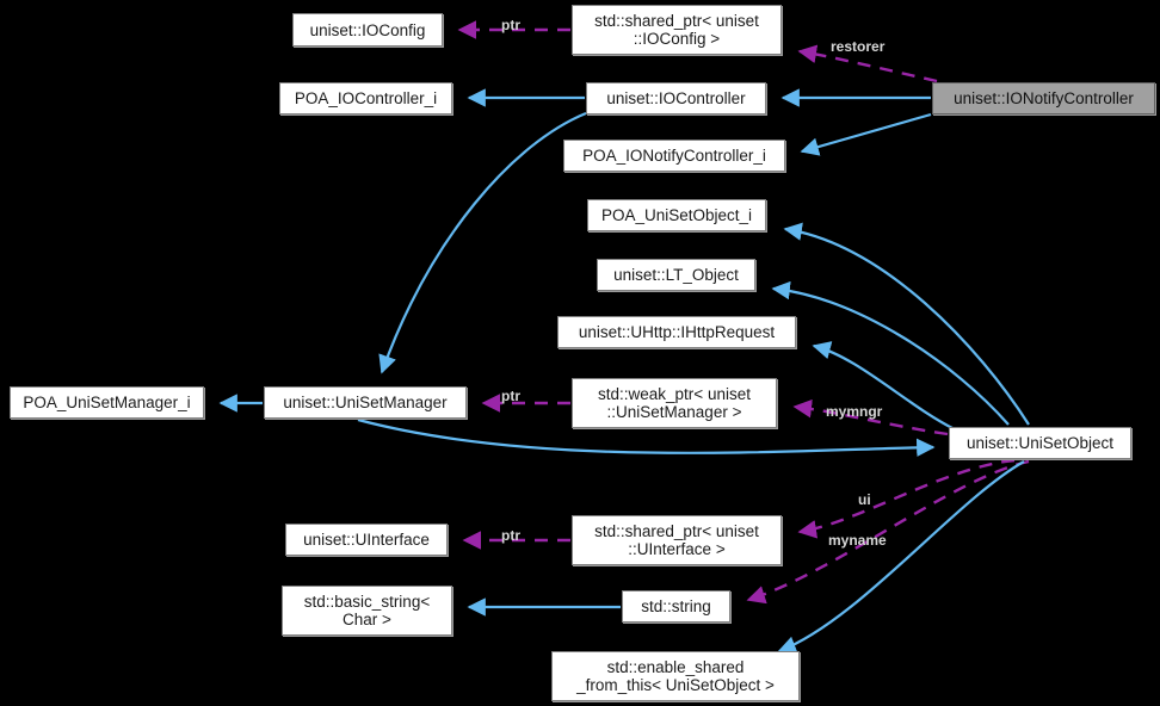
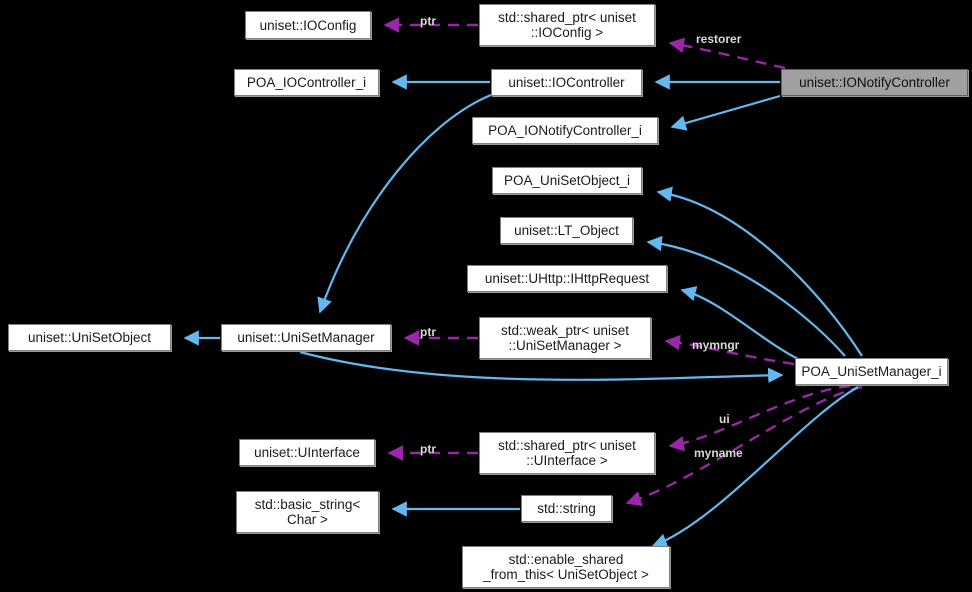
  uniset::IOConfig
  std::shared_ptr< uniset
  ::IOConfig >
  POA_IOController_i
  uniset::IOController
  uniset::IONotifyController
  POA_IONotifyController_i
  POA_UniSetObject_i
  uniset::LT_Object
  uniset::UHttp::IHttpRequest
- POA_UniSetManager_i
+ uniset::UniSetObject
  uniset::UniSetManager
  std::weak_ptr< uniset
  ::UniSetManager >
- uniset::UniSetObject
+ POA_UniSetManager_i
  uniset::UInterface
  std::shared_ptr< uniset
  ::UInterface >
  std::basic_string<
  Char >
  std::string
  std::enable_shared
  _from_this< UniSetObject >
  ptr
  restorer
  ptr
  mymngr
  ui
  ptr
  myname
